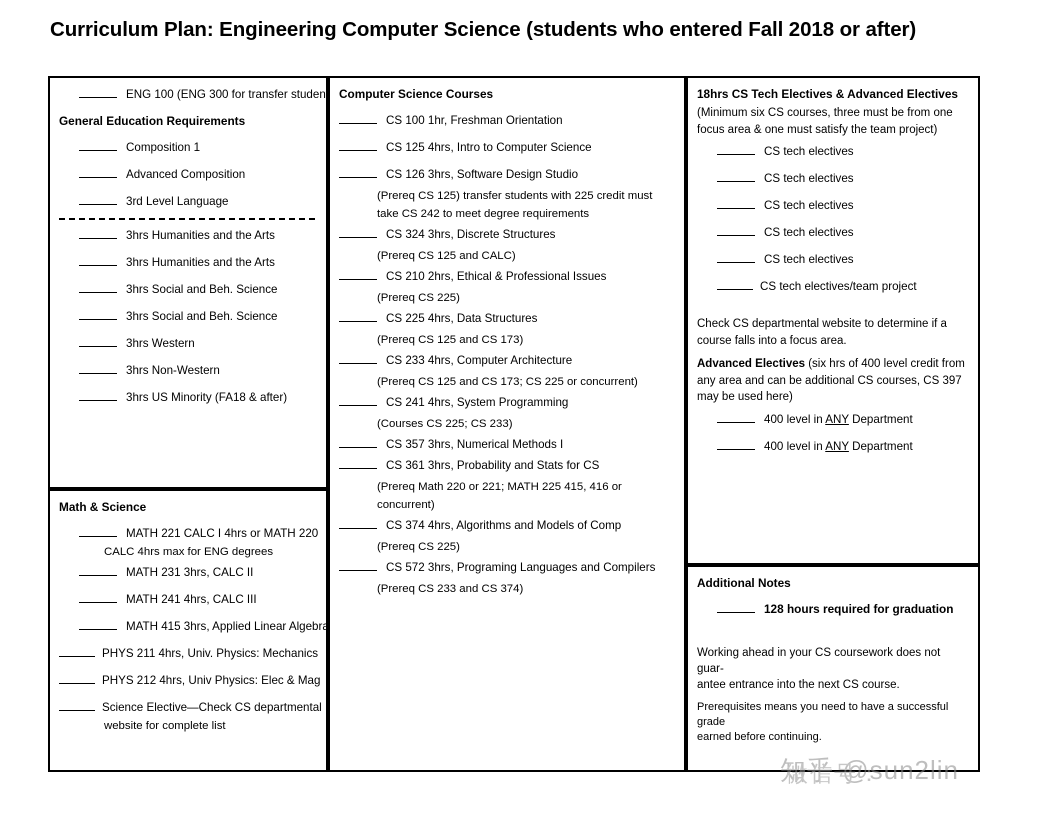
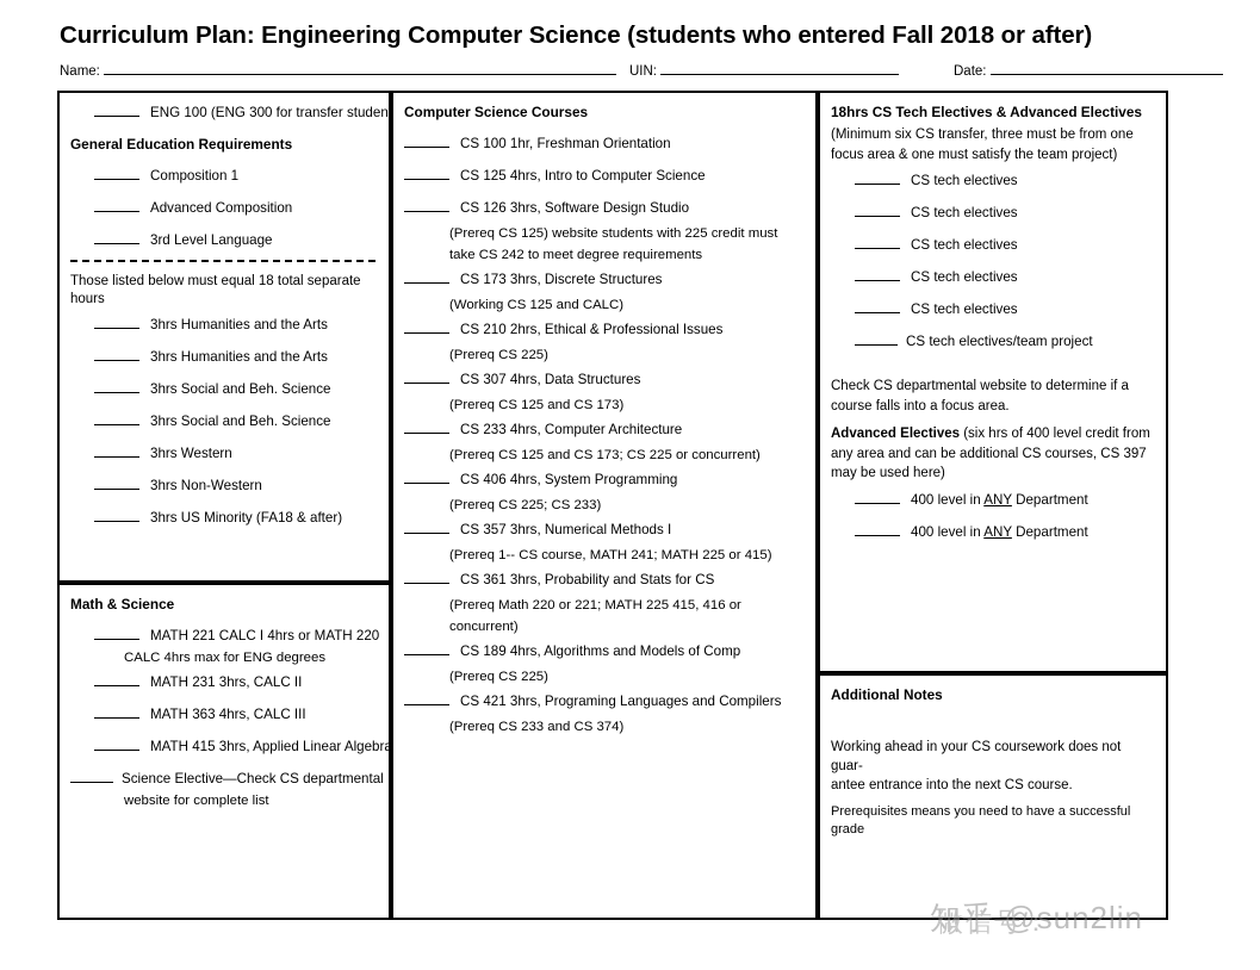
  Curriculum Plan: Engineering Computer Science (students who entered Fall 2018 or after)
+ Name:
+ UIN:
+ Date:
  ENG 100 (ENG 300 for transfer studen
  General Education Requirements
  Composition 1
  Advanced Composition
  3rd Level Language
+ Those listed below must equal 18 total separate hours
  3hrs Humanities and the Arts
  3hrs Humanities and the Arts
  3hrs Social and Beh. Science
  3hrs Social and Beh. Science
  3hrs Western
  3hrs Non-Western
  3hrs US Minority (FA18 & after)
  Math & Science
  MATH 221 CALC I 4hrs or MATH 220
  CALC 4hrs max for ENG degrees
  MATH 231 3hrs, CALC II
- MATH 241 4hrs, CALC III
+ MATH 363 4hrs, CALC III
  MATH 415 3hrs, Applied Linear Algebra
- PHYS 211 4hrs, Univ. Physics: Mechanics
- PHYS 212 4hrs, Univ Physics: Elec & Mag
  Science Elective—Check CS departmental
  website for complete list
  Computer Science Courses
  CS 100 1hr, Freshman Orientation
  CS 125 4hrs, Intro to Computer Science
  CS 126 3hrs, Software Design Studio
- (Prereq CS 125) transfer students with 225 credit must
+ (Prereq CS 125) website students with 225 credit must
  take CS 242 to meet degree requirements
- CS 324 3hrs, Discrete Structures
+ CS 173 3hrs, Discrete Structures
- (Prereq CS 125 and CALC)
+ (Working CS 125 and CALC)
  CS 210 2hrs, Ethical & Professional Issues
  (Prereq CS 225)
- CS 225 4hrs, Data Structures
+ CS 307 4hrs, Data Structures
  (Prereq CS 125 and CS 173)
  CS 233 4hrs, Computer Architecture
  (Prereq CS 125 and CS 173; CS 225 or concurrent)
- CS 241 4hrs, System Programming
+ CS 406 4hrs, System Programming
- (Courses CS 225; CS 233)
+ (Prereq CS 225; CS 233)
  CS 357 3hrs, Numerical Methods I
+ (Prereq 1-- CS course, MATH 241; MATH 225 or 415)
  CS 361 3hrs, Probability and Stats for CS
  (Prereq Math 220 or 221; MATH 225 415, 416 or
  concurrent)
- CS 374 4hrs, Algorithms and Models of Comp
+ CS 189 4hrs, Algorithms and Models of Comp
  (Prereq CS 225)
- CS 572 3hrs, Programing Languages and Compilers
+ CS 421 3hrs, Programing Languages and Compilers
  (Prereq CS 233 and CS 374)
  18hrs CS Tech Electives & Advanced Electives
- (Minimum six CS courses, three must be from one focus area & one must satisfy the team project)
+ (Minimum six CS transfer, three must be from one focus area & one must satisfy the team project)
  CS tech electives
  CS tech electives
  CS tech electives
  CS tech electives
  CS tech electives
  CS tech electives/team project
  Check CS departmental website to determine if a course falls into a focus area.
  Advanced Electives (six hrs of 400 level credit from any area and can be additional CS courses, CS 397 may be used here)
  400 level in ANY Department
  400 level in ANY Department
  Additional Notes
- 128 hours required for graduation
  Working ahead in your CS coursework does not guar-
  antee entrance into the next CS course.
  Prerequisites means you need to have a successful grade
- earned before continuing.
  知乎 @sun2lin
  微信号：
